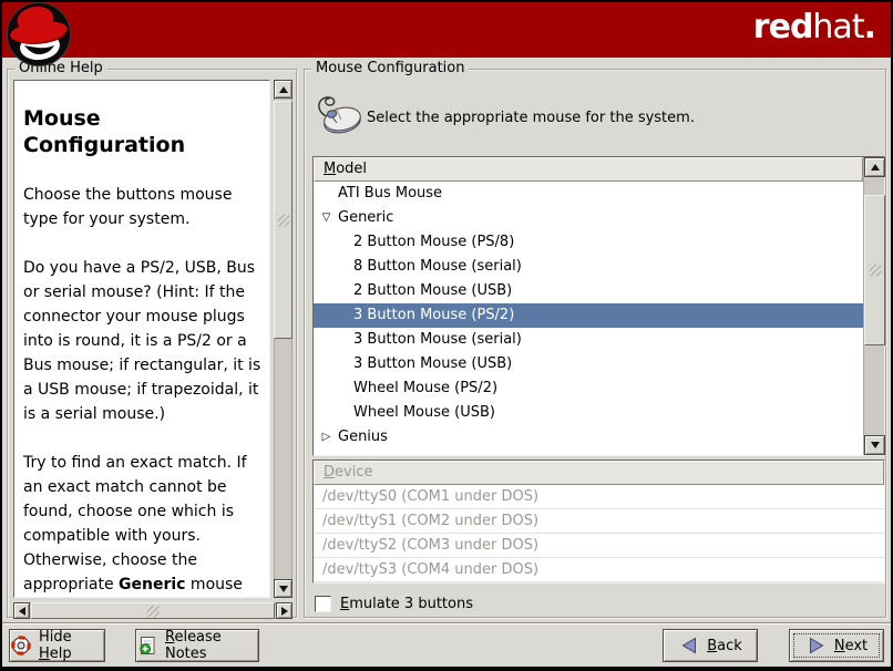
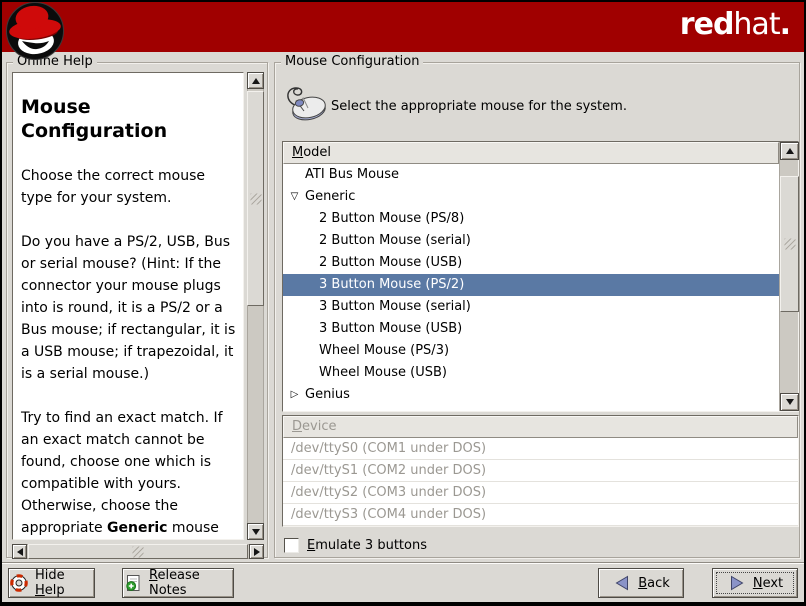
  redhat.
  Online Help
  Mouse Configuration
- Choose the buttons mouse type for your system.
+ Choose the correct mouse type for your system.
  Do you have a PS/2, USB, Bus or serial mouse? (Hint: If the connector your mouse plugs into is round, it is a PS/2 or a Bus mouse; if rectangular, it is a USB mouse; if trapezoidal, it is a serial mouse.)
  Try to find an exact match. If an exact match cannot be found, choose one which is compatible with yours. Otherwise, choose the appropriate Generic mouse
  Mouse Configuration
  Select the appropriate mouse for the system.
  Model
  ATI Bus Mouse
  ▽
  Generic
  2 Button Mouse (PS/8)
- 8 Button Mouse (serial)
+ 2 Button Mouse (serial)
  2 Button Mouse (USB)
  3 Button Mouse (PS/2)
  3 Button Mouse (serial)
  3 Button Mouse (USB)
- Wheel Mouse (PS/2)
+ Wheel Mouse (PS/3)
  Wheel Mouse (USB)
  ▷
  Genius
  Device
  /dev/ttyS0 (COM1 under DOS)
  /dev/ttyS1 (COM2 under DOS)
  /dev/ttyS2 (COM3 under DOS)
  /dev/ttyS3 (COM4 under DOS)
  Emulate 3 buttons
  Hide Help
  Release Notes
  Back
  Next
